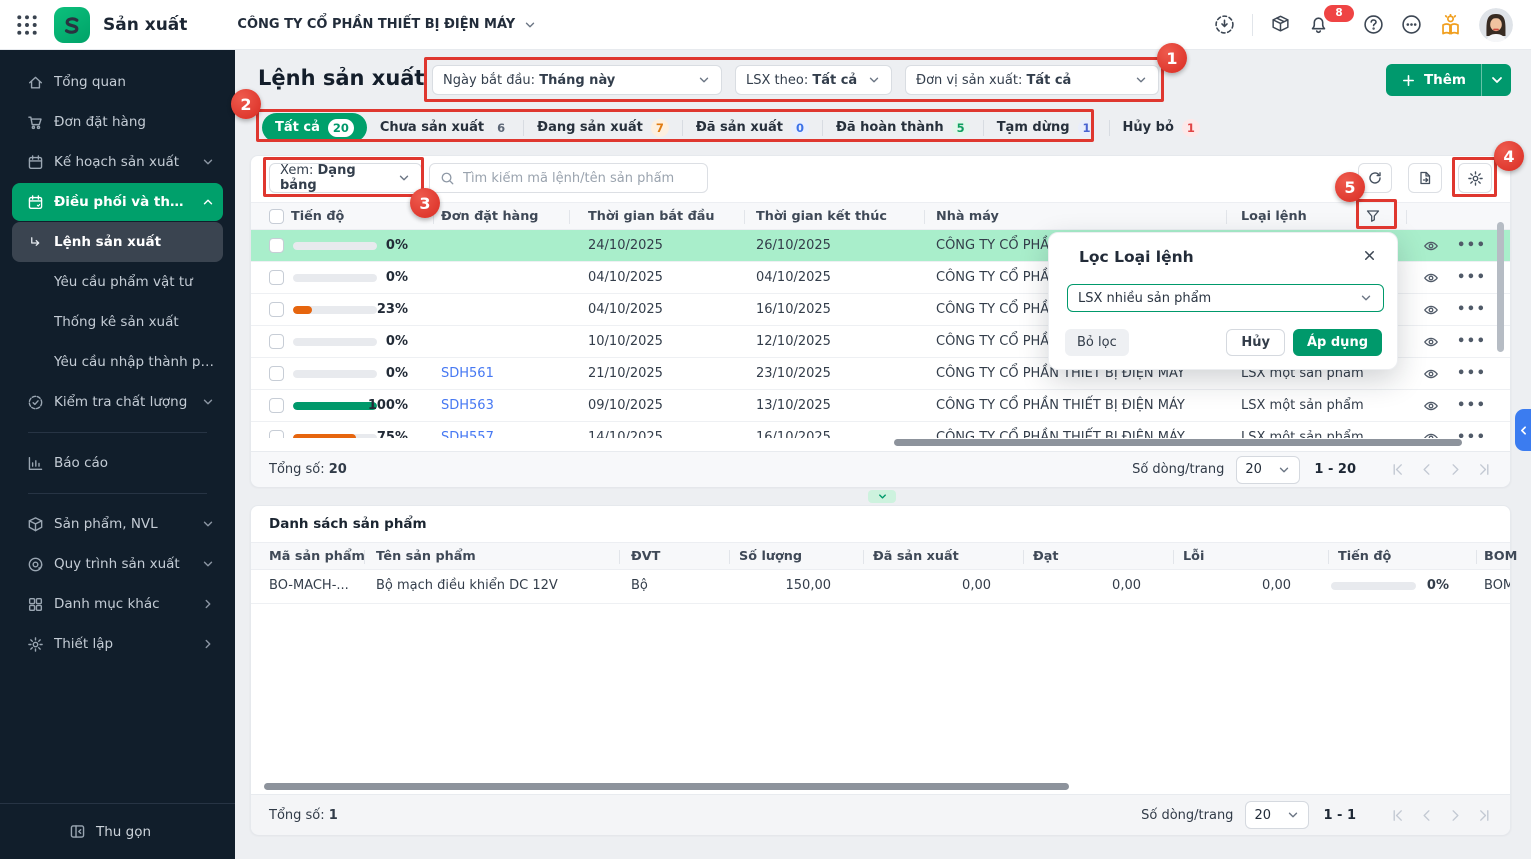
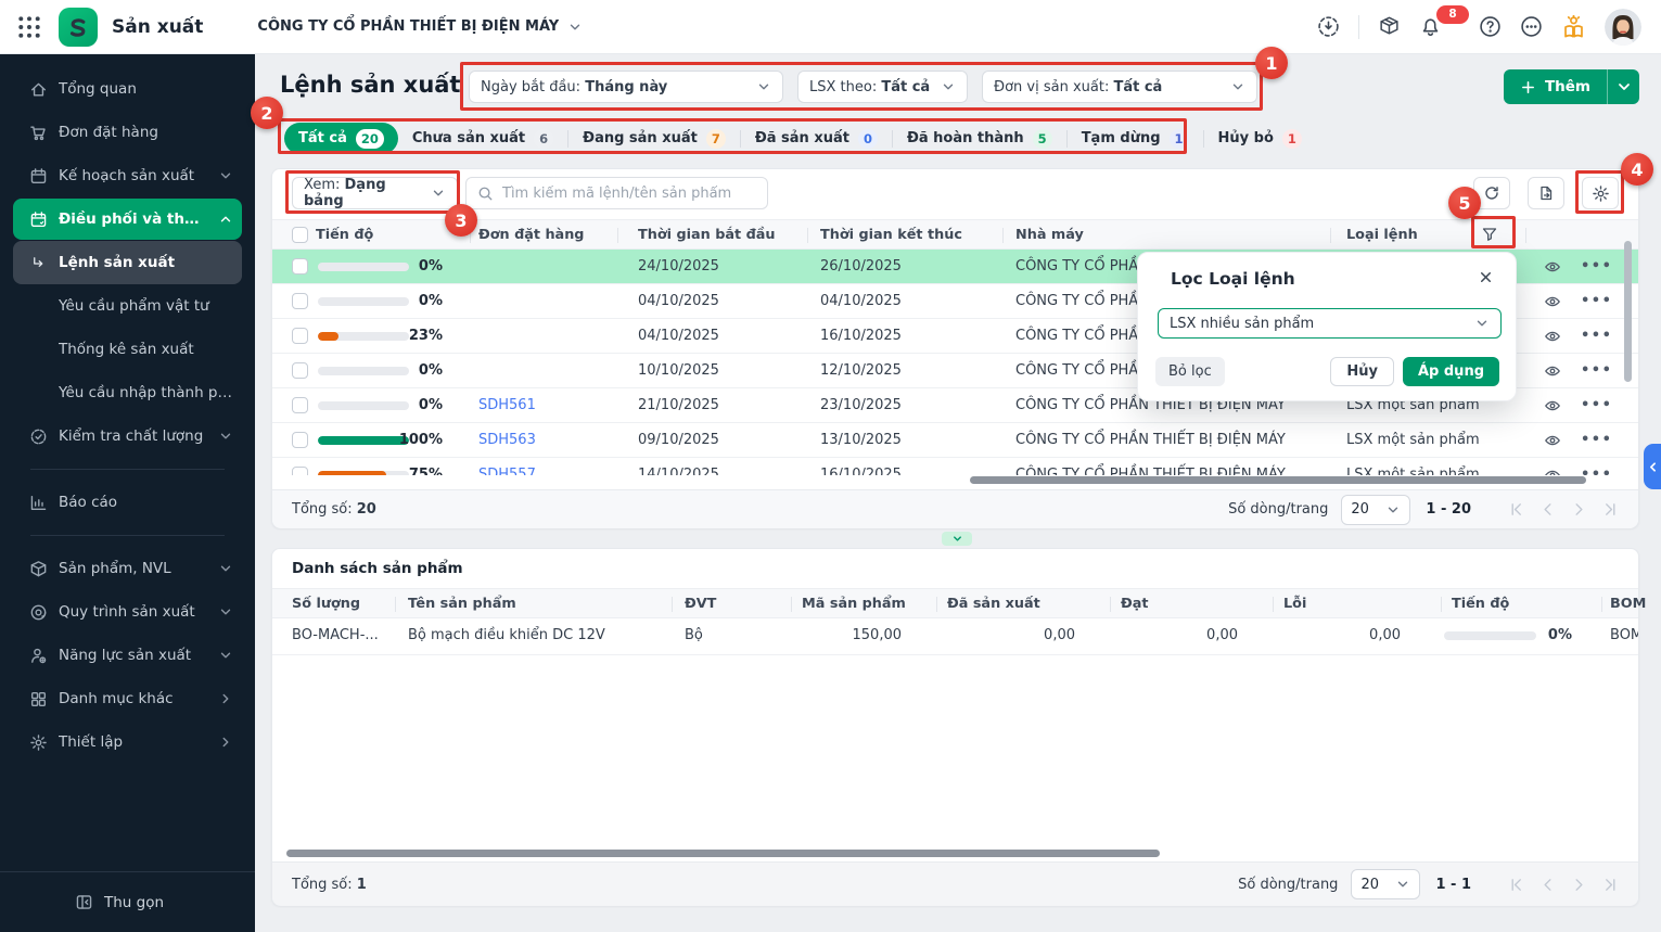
  Sản xuất
  CÔNG TY CỔ PHẦN THIẾT BỊ ĐIỆN MÁY
  8
  Tổng quan
  Đơn đặt hàng
  Kế hoạch sản xuất
  Điều phối và thực
  Lệnh sản xuất
  Yêu cầu phẩm vật tư
  Thống kê sản xuất
  Yêu cầu nhập thành phẩ
  Kiểm tra chất lượng
  Báo cáo
  Sản phẩm, NVL
  Quy trình sản xuất
+ Năng lực sản xuất
  Danh mục khác
  Thiết lập
  Thu gọn
  Lệnh sản xuất
  Ngày bắt đầu: Tháng này
  LSX theo: Tất cả
  Đơn vị sản xuất: Tất cả
  Thêm
  Tất cả
  20
  Chưa sản xuất
  6
  Đang sản xuất
  7
  Đã sản xuất
  0
  Đã hoàn thành
  5
  Tạm dừng
  1
  Hủy bỏ
  1
  Xem: Dạng bảng
  Tìm kiếm mã lệnh/tên sản phẩm
  Tiến độ
  Đơn đặt hàng
  Thời gian bắt đầu
  Thời gian kết thúc
  Nhà máy
  Loại lệnh
  0%
  24/10/2025
  26/10/2025
  •••
  0%
  04/10/2025
  04/10/2025
  •••
  23%
  04/10/2025
  16/10/2025
  •••
  0%
  10/10/2025
  12/10/2025
  •••
  0%
  SDH561
  21/10/2025
  23/10/2025
  CÔNG TY CỔ PHẦN THIẾT BỊ ĐIỆN MÁY
  LSX một sản phẩm
  •••
  100%
  SDH563
  09/10/2025
  13/10/2025
  CÔNG TY CỔ PHẦN THIẾT BỊ ĐIỆN MÁY
  LSX một sản phẩm
  •••
  75%
  SDH557
  14/10/2025
  16/10/2025
  CÔNG TY CỔ PHẦN THIẾT BỊ ĐIỆN MÁY
  LSX một sản phẩm
  •••
  Tổng số: 20
  Số dòng/trang
  20
  1 - 20
  Danh sách sản phẩm
- Mã sản phẩm
+ Số lượng
  Tên sản phẩm
  ĐVT
- Số lượng
+ Mã sản phẩm
  Đã sản xuất
  Đạt
  Lỗi
  Tiến độ
  BOM
  BO-MACH-...
  Bộ mạch điều khiển DC 12V
  Bộ
  150,00
  0,00
  0,00
  0,00
  0%
  BOM
  Tổng số: 1
  Số dòng/trang
  20
  1 - 1
  Lọc Loại lệnh
  LSX nhiều sản phẩm
  Bỏ lọc
  Hủy
  Áp dụng
  1
  2
  3
  4
  5
